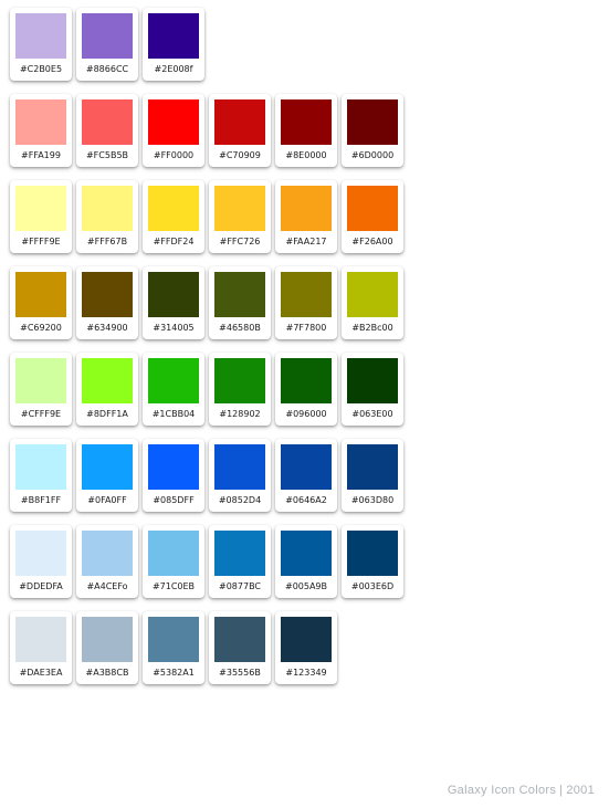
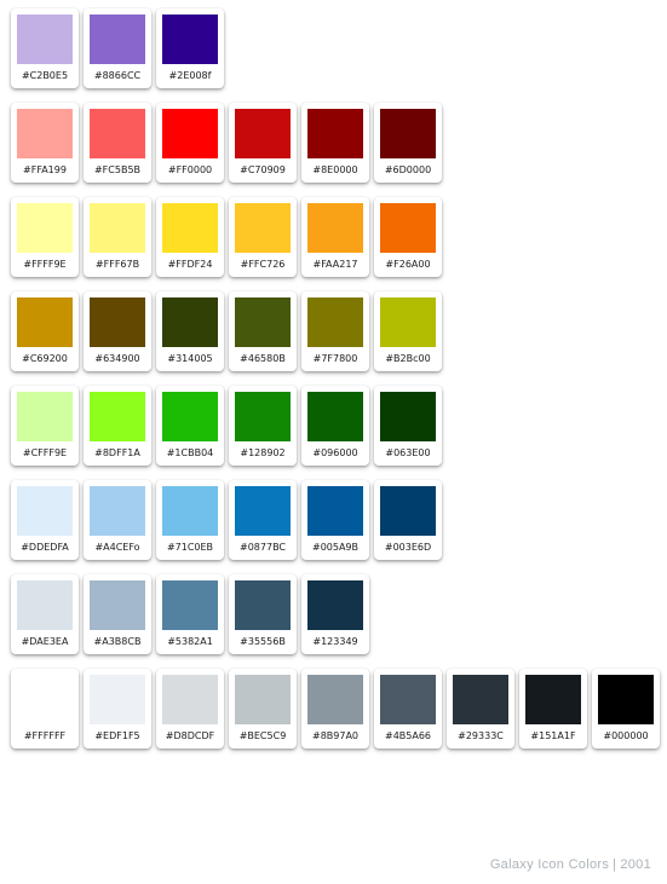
  #C2B0E5
  #8866CC
  #2E008f
  #FFA199
  #FC5B5B
  #FF0000
  #C70909
  #8E0000
  #6D0000
  #FFFF9E
  #FFF67B
  #FFDF24
  #FFC726
  #FAA217
  #F26A00
  #C69200
  #634900
  #314005
  #46580B
  #7F7800
  #B2Bc00
  #CFFF9E
  #8DFF1A
  #1CBB04
  #128902
  #096000
  #063E00
- #B8F1FF
- #0FA0FF
- #085DFF
- #0852D4
- #0646A2
- #063D80
  #DDEDFA
  #A4CEFo
  #71C0EB
  #0877BC
  #005A9B
  #003E6D
  #DAE3EA
  #A3B8CB
  #5382A1
  #35556B
  #123349
+ #FFFFFF
+ #EDF1F5
+ #D8DCDF
+ #BEC5C9
+ #8B97A0
+ #4B5A66
+ #29333C
+ #151A1F
+ #000000
  Galaxy Icon Colors | 2001
